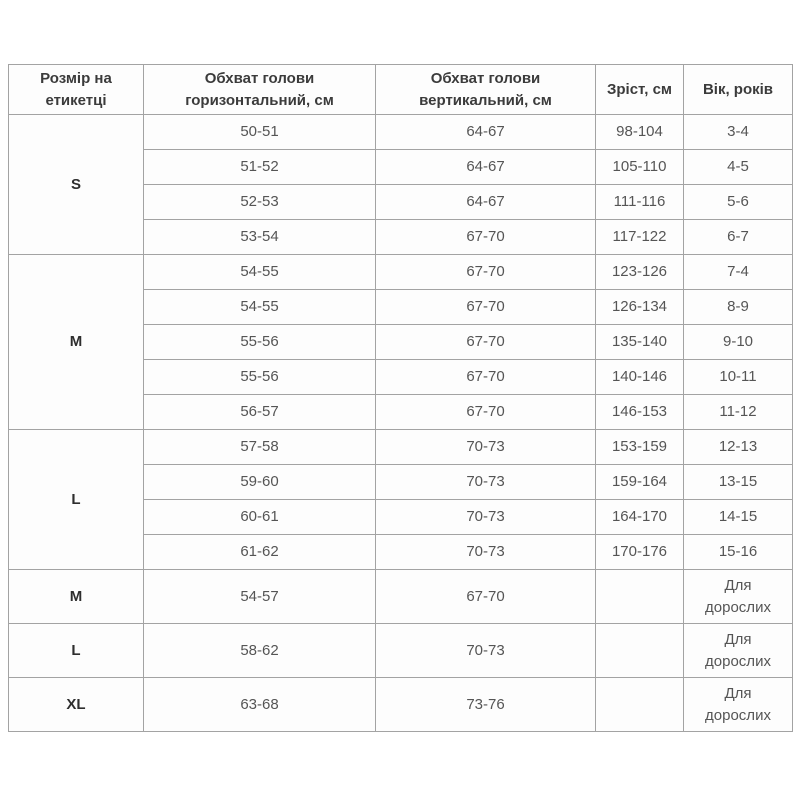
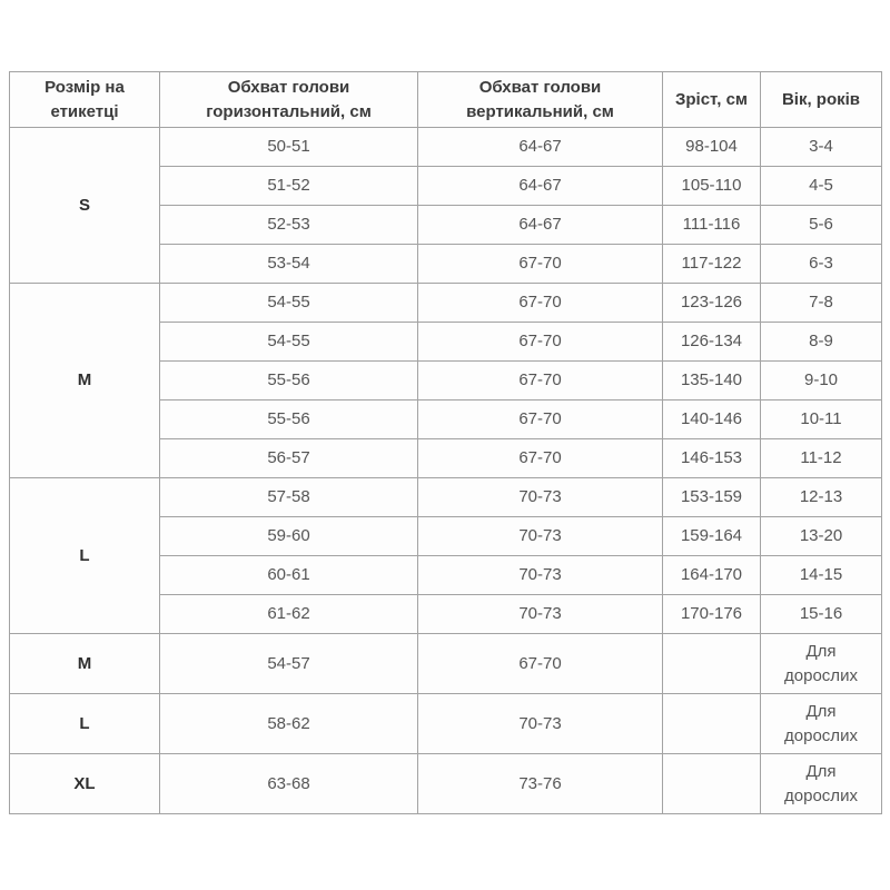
  Розмір на етикетці	Обхват голови горизонтальний, см	Обхват голови вертикальний, см	Зріст, см	Вік, років
  S	50-51	64-67	98-104	3-4
  51-52	64-67	105-110	4-5
  52-53	64-67	111-116	5-6
- 53-54	67-70	117-122	6-7
+ 53-54	67-70	117-122	6-3
- M	54-55	67-70	123-126	7-4
+ M	54-55	67-70	123-126	7-8
  54-55	67-70	126-134	8-9
  55-56	67-70	135-140	9-10
  55-56	67-70	140-146	10-11
  56-57	67-70	146-153	11-12
  L	57-58	70-73	153-159	12-13
- 59-60	70-73	159-164	13-15
+ 59-60	70-73	159-164	13-20
  60-61	70-73	164-170	14-15
  61-62	70-73	170-176	15-16
  M	54-57	67-70		Для дорослих
  L	58-62	70-73		Для дорослих
  XL	63-68	73-76		Для дорослих
